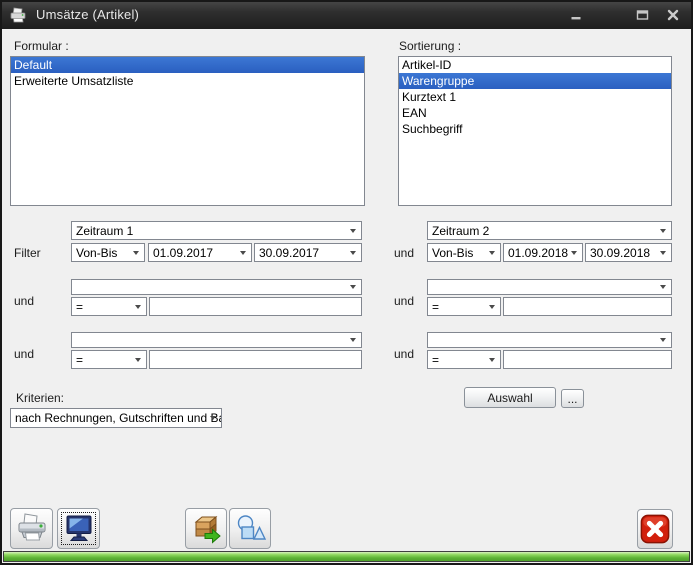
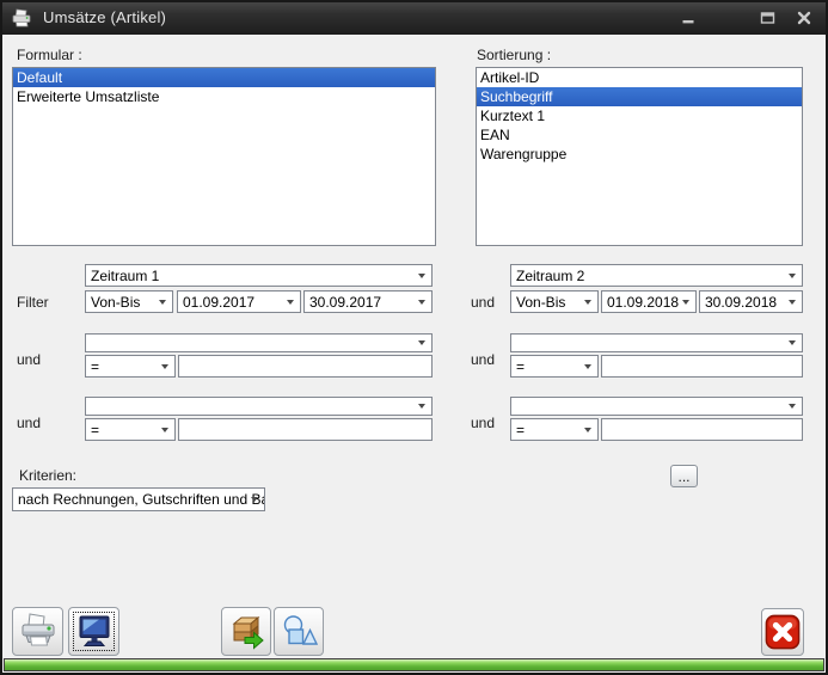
  Umsätze (Artikel)
  Formular :
  Default
  Erweiterte Umsatzliste
  Zeitraum 1
  Filter
  Von-Bis
  01.09.2017
  30.09.2017
  und
  =
  und
  =
  Kriterien:
  nach Rechnungen, Gutschriften und B
  Sortierung :
  Artikel-ID
- Warengruppe
+ Suchbegriff
  Kurztext 1
  EAN
- Suchbegriff
+ Warengruppe
  Zeitraum 2
  und
  Von-Bis
  01.09.2018
  30.09.2018
  und
  =
  und
  =
- Auswahl
  ...
